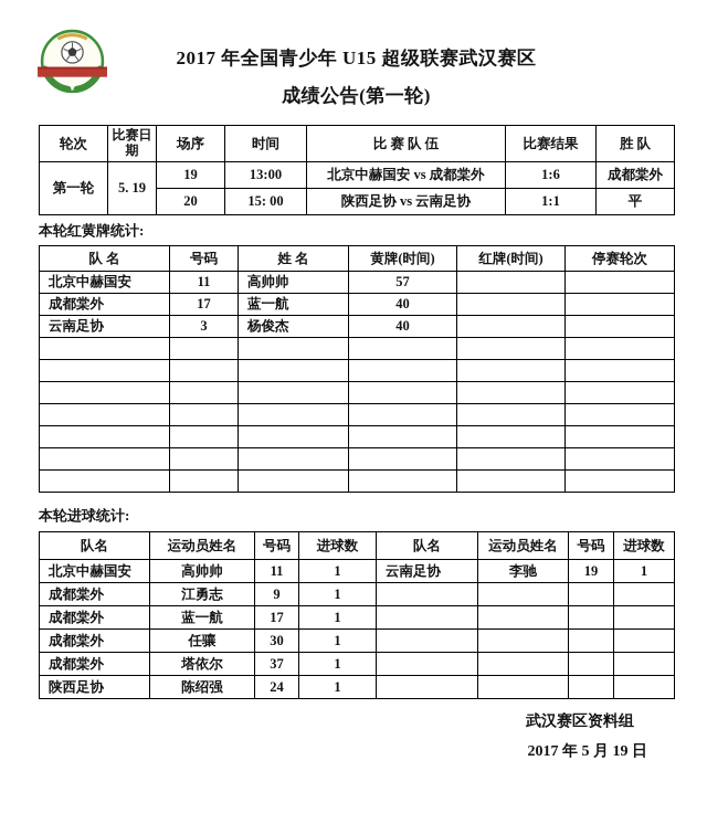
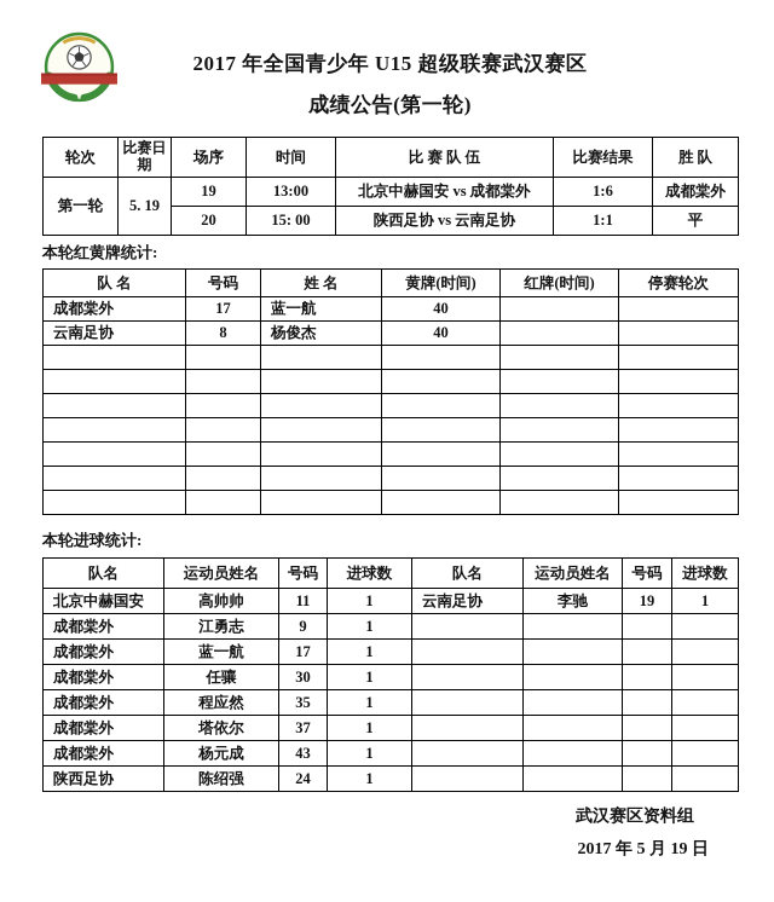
  2017 年全国青少年 U15 超级联赛武汉赛区
  成绩公告(第一轮)
  轮次	比赛日期	场序	时间	比 赛 队 伍	比赛结果	胜 队
  第一轮	5. 19	19	13:00	北京中赫国安 vs 成都棠外	1:6	成都棠外
  20	15: 00	陕西足协 vs 云南足协	1:1	平
  本轮红黄牌统计:
  队 名	号码	姓 名	黄牌(时间)	红牌(时间)	停赛轮次
- 北京中赫国安	11	高帅帅	57
  成都棠外	17	蓝一航	40
- 云南足协	3	杨俊杰	40
+ 云南足协	8	杨俊杰	40
  本轮进球统计:
  队名	运动员姓名	号码	进球数	队名	运动员姓名	号码	进球数
  北京中赫国安	高帅帅	11	1	云南足协	李驰	19	1
  成都棠外	江勇志	9	1
  成都棠外	蓝一航	17	1
  成都棠外	任骧	30	1
+ 成都棠外	程应然	35	1
  成都棠外	塔依尔	37	1
+ 成都棠外	杨元成	43	1
  陕西足协	陈绍强	24	1
  武汉赛区资料组
  2017 年 5 月 19 日
